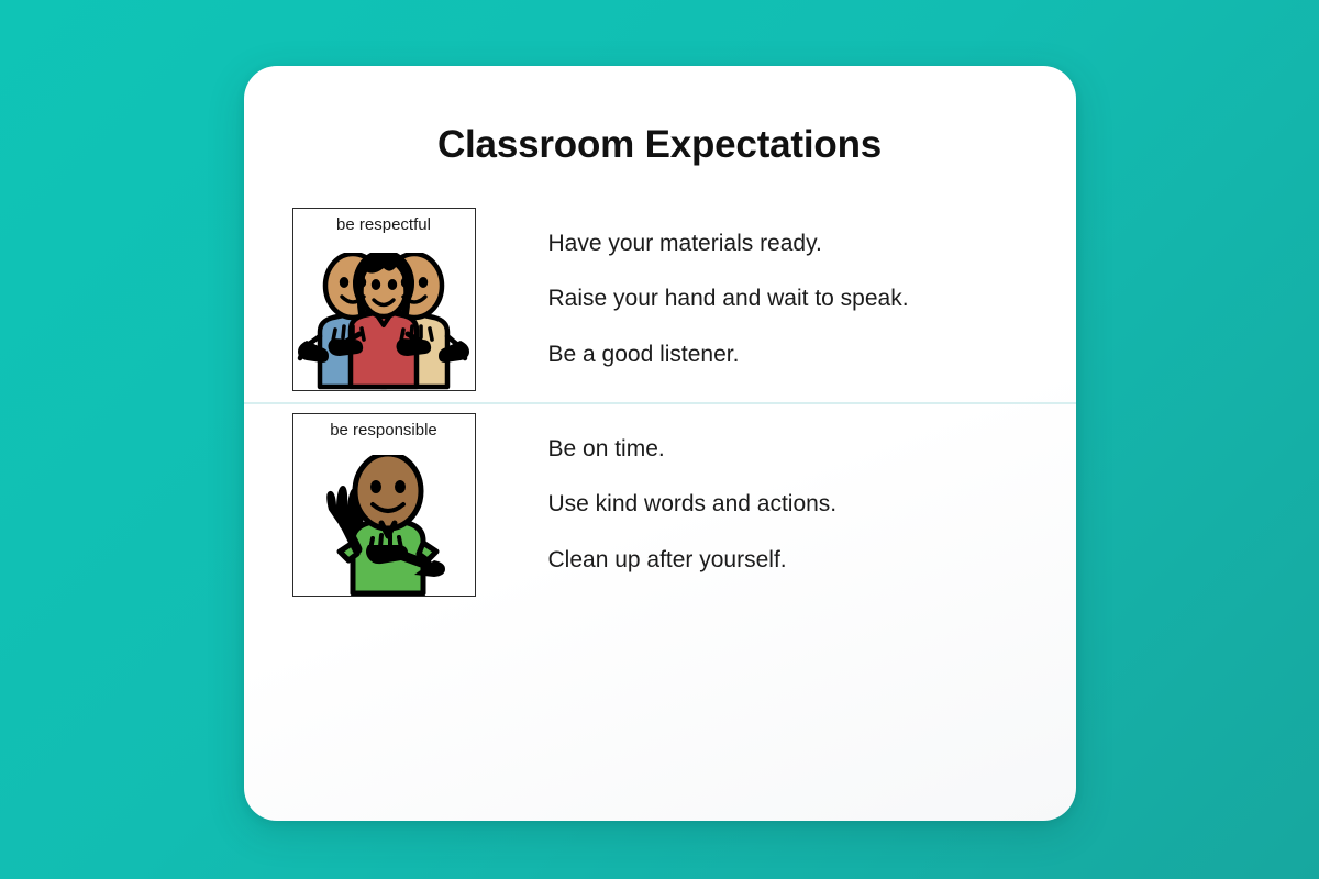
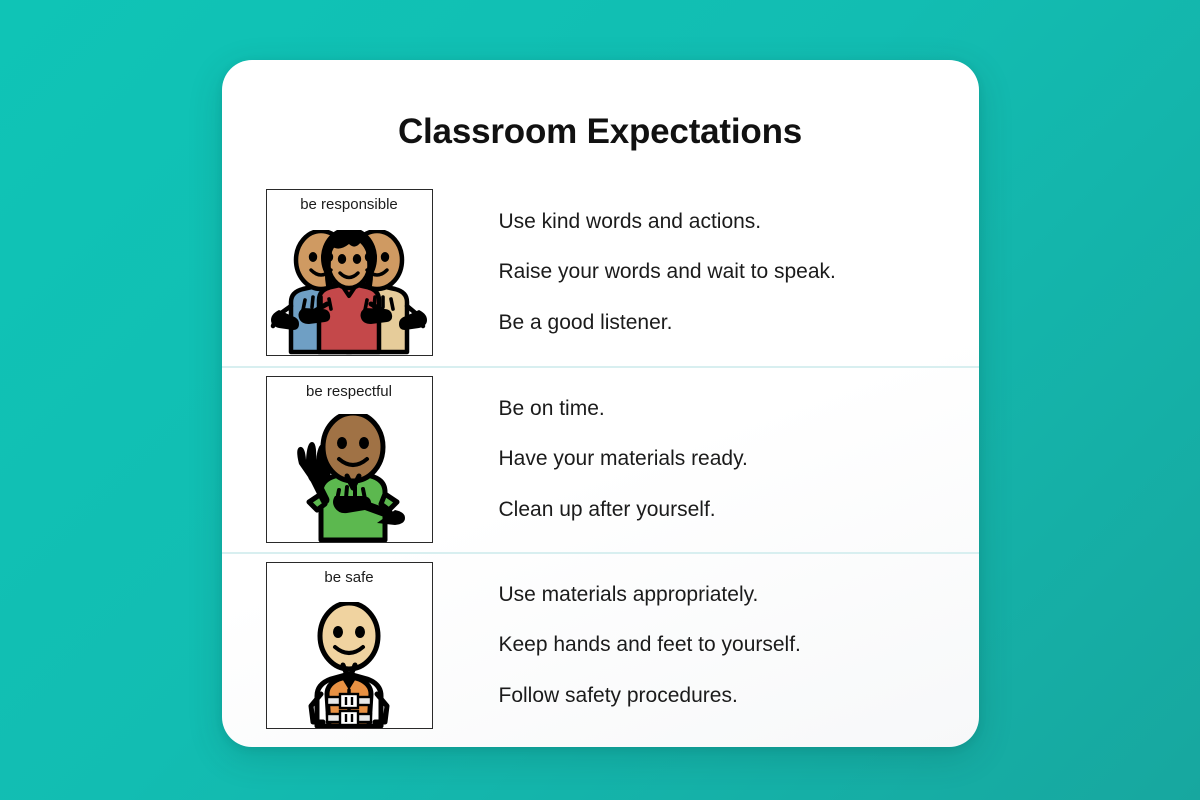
  Classroom Expectations
- be respectful
+ be responsible
- Have your materials ready.
+ Use kind words and actions.
- Raise your hand and wait to speak.
+ Raise your words and wait to speak.
  Be a good listener.
- be responsible
+ be respectful
  Be on time.
- Use kind words and actions.
+ Have your materials ready.
  Clean up after yourself.
+ be safe
+ Use materials appropriately.
+ Keep hands and feet to yourself.
+ Follow safety procedures.
